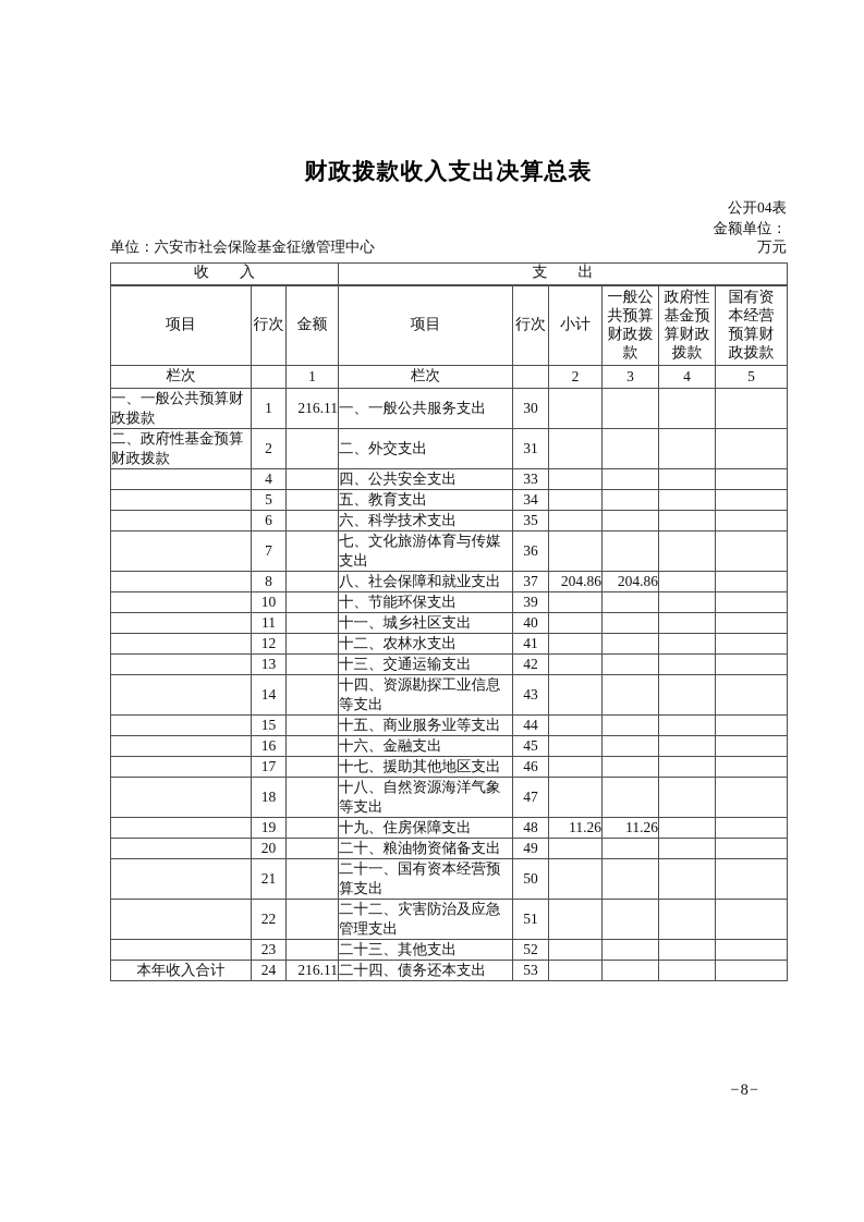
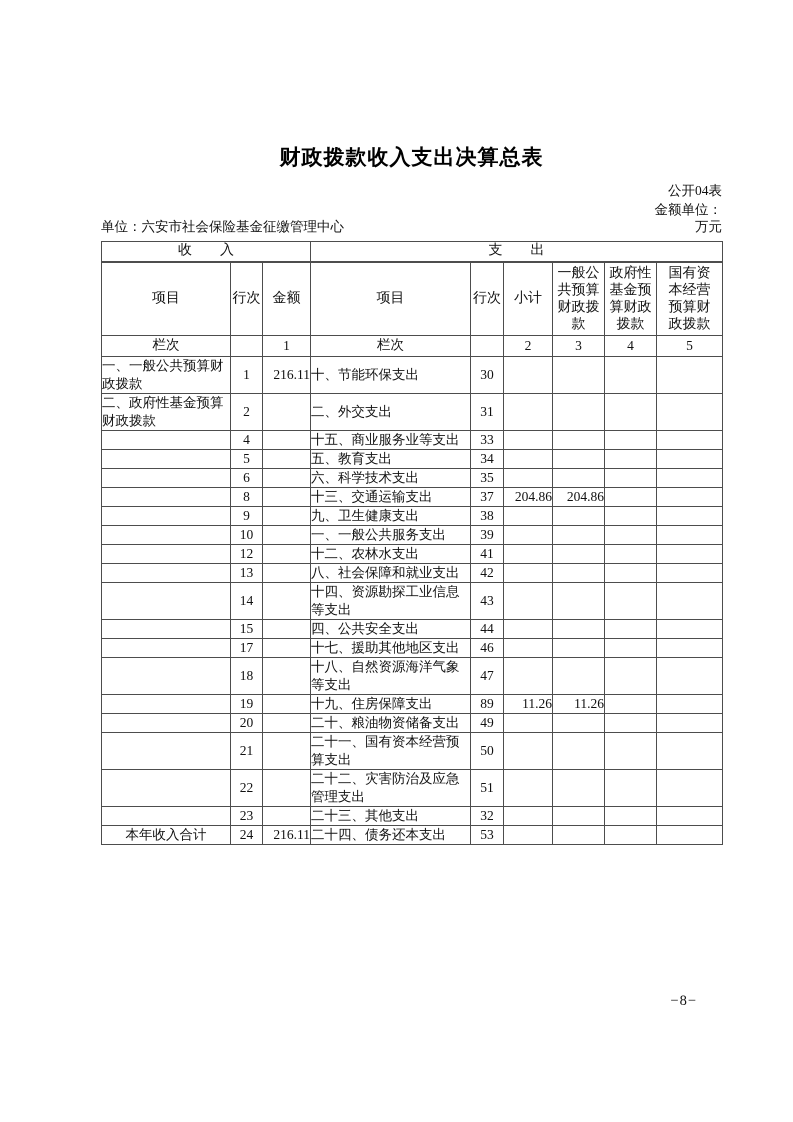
  财政拨款收入支出决算总表
  公开04表
  金额单位：
  单位：六安市社会保险基金征缴管理中心
  万元
  收 入	支 出
  项目	行次	金额	项目	行次	小计	一般公 共预算 财政拨 款	政府性 基金预 算财政 拨款	国有资 本经营 预算财 政拨款
  栏次		1	栏次		2	3	4	5
- 一、一般公共预算财政拨款	1	216.11	一、一般公共服务支出	30
+ 一、一般公共预算财政拨款	1	216.11	十、节能环保支出	30
  二、政府性基金预算财政拨款	2		二、外交支出	31
- 	4		四、公共安全支出	33
+ 	4		十五、商业服务业等支出	33
  	5		五、教育支出	34
  	6		六、科学技术支出	35
- 	7		七、文化旅游体育与传媒支出	36
- 	8		八、社会保障和就业支出	37	204.86	204.86
+ 	8		十三、交通运输支出	37	204.86	204.86
+ 	9		九、卫生健康支出	38
- 	10		十、节能环保支出	39
+ 	10		一、一般公共服务支出	39
- 	11		十一、城乡社区支出	40
  	12		十二、农林水支出	41
- 	13		十三、交通运输支出	42
+ 	13		八、社会保障和就业支出	42
  	14		十四、资源勘探工业信息等支出	43
- 	15		十五、商业服务业等支出	44
+ 	15		四、公共安全支出	44
- 	16		十六、金融支出	45
  	17		十七、援助其他地区支出	46
  	18		十八、自然资源海洋气象等支出	47
- 	19		十九、住房保障支出	48	11.26	11.26
+ 	19		十九、住房保障支出	89	11.26	11.26
  	20		二十、粮油物资储备支出	49
  	21		二十一、国有资本经营预算支出	50
  	22		二十二、灾害防治及应急管理支出	51
- 	23		二十三、其他支出	52
+ 	23		二十三、其他支出	32
  本年收入合计	24	216.11	二十四、债务还本支出	53
  −8−
